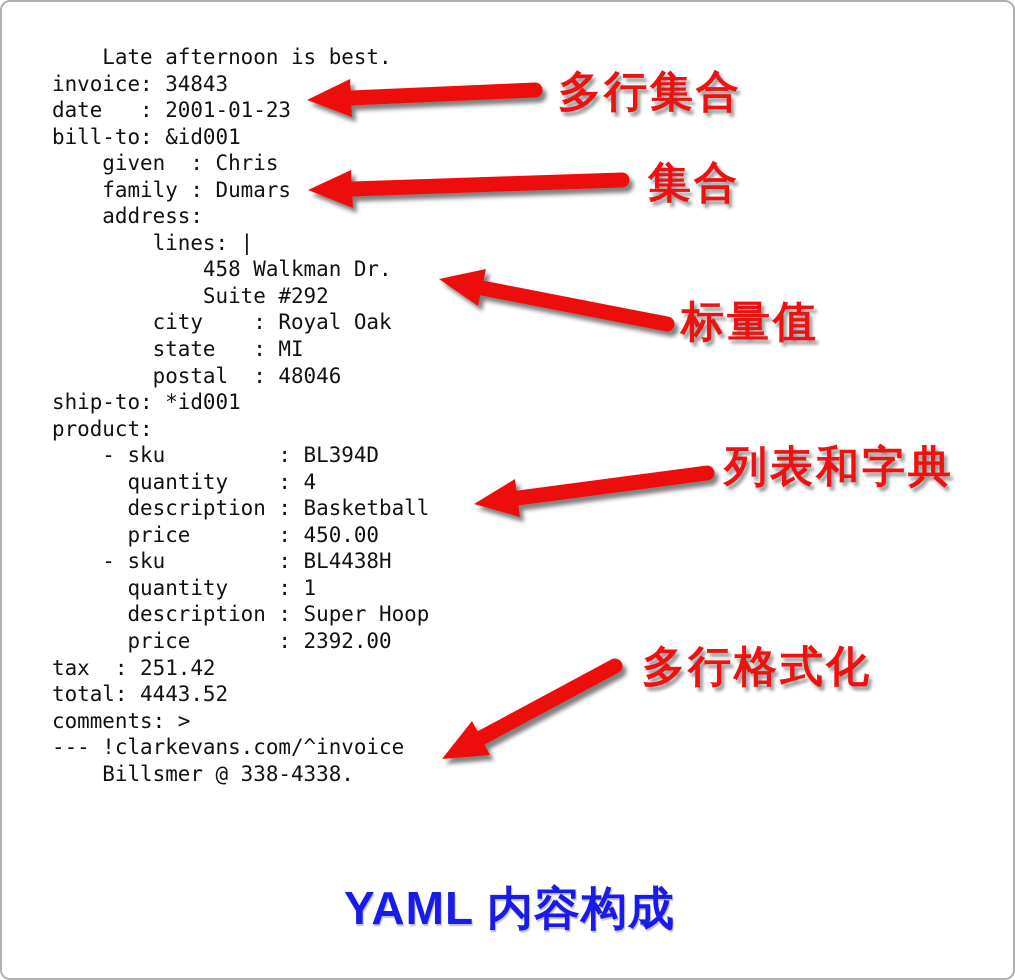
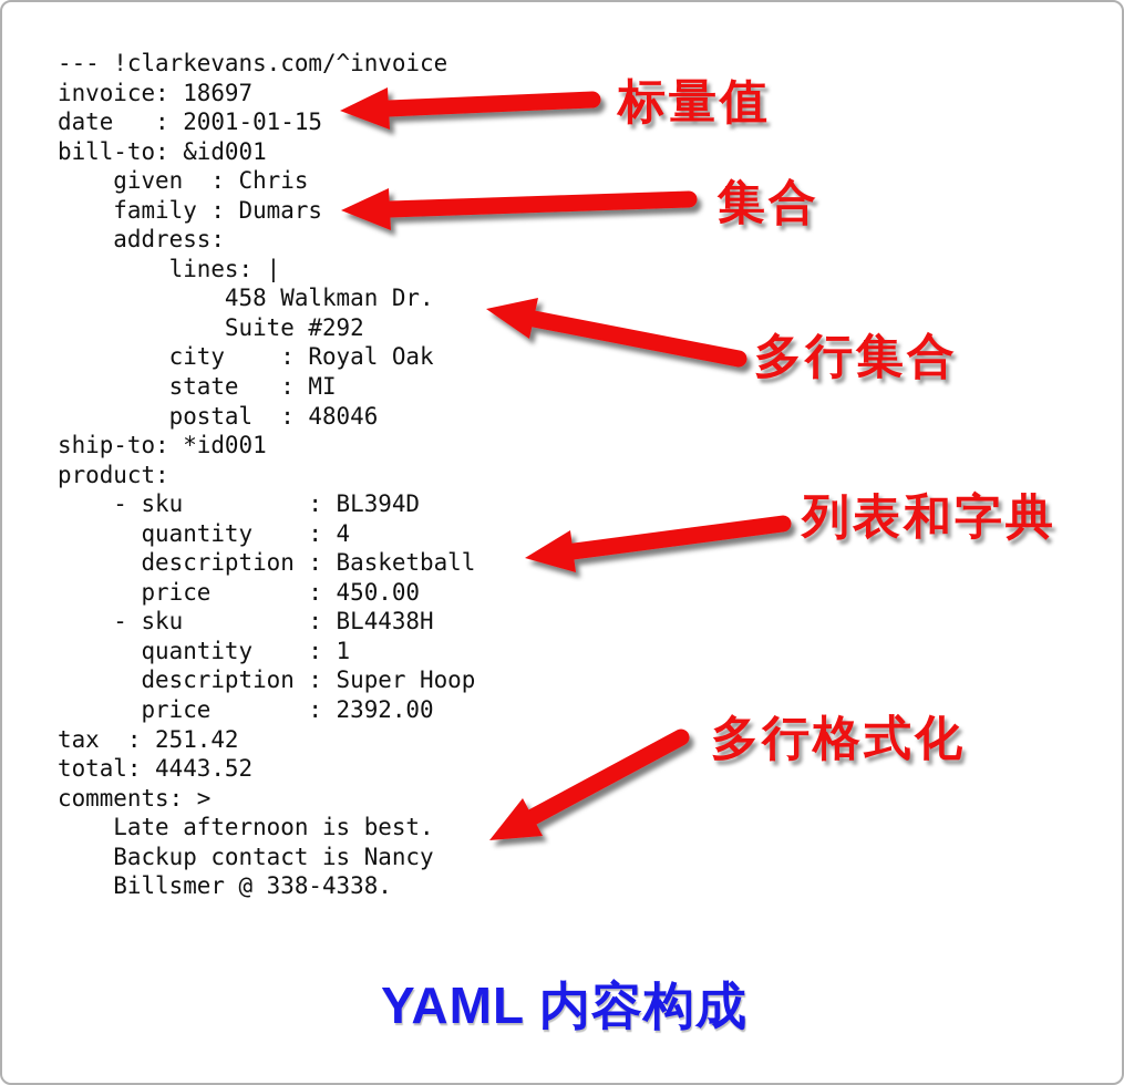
- Late afternoon is best.
+ --- !clarkevans.com/^invoice
- invoice: 34843
+ invoice: 18697
- date : 2001-01-23
+ date : 2001-01-15
  bill-to: &id001
  given : Chris
  family : Dumars
  address:
  lines: |
  458 Walkman Dr.
  Suite #292
  city : Royal Oak
  state : MI
  postal : 48046
  ship-to: *id001
  product:
  - sku : BL394D
  quantity : 4
  description : Basketball
  price : 450.00
  - sku : BL4438H
  quantity : 1
  description : Super Hoop
  price : 2392.00
  tax : 251.42
  total: 4443.52
  comments: >
- --- !clarkevans.com/^invoice
+ Late afternoon is best.
+ Backup contact is Nancy
  Billsmer @ 338-4338.
- 多行集合
+ 标量值
  集合
- 标量值
+ 多行集合
  列表和字典
  多行格式化
  YAML 内容构成
